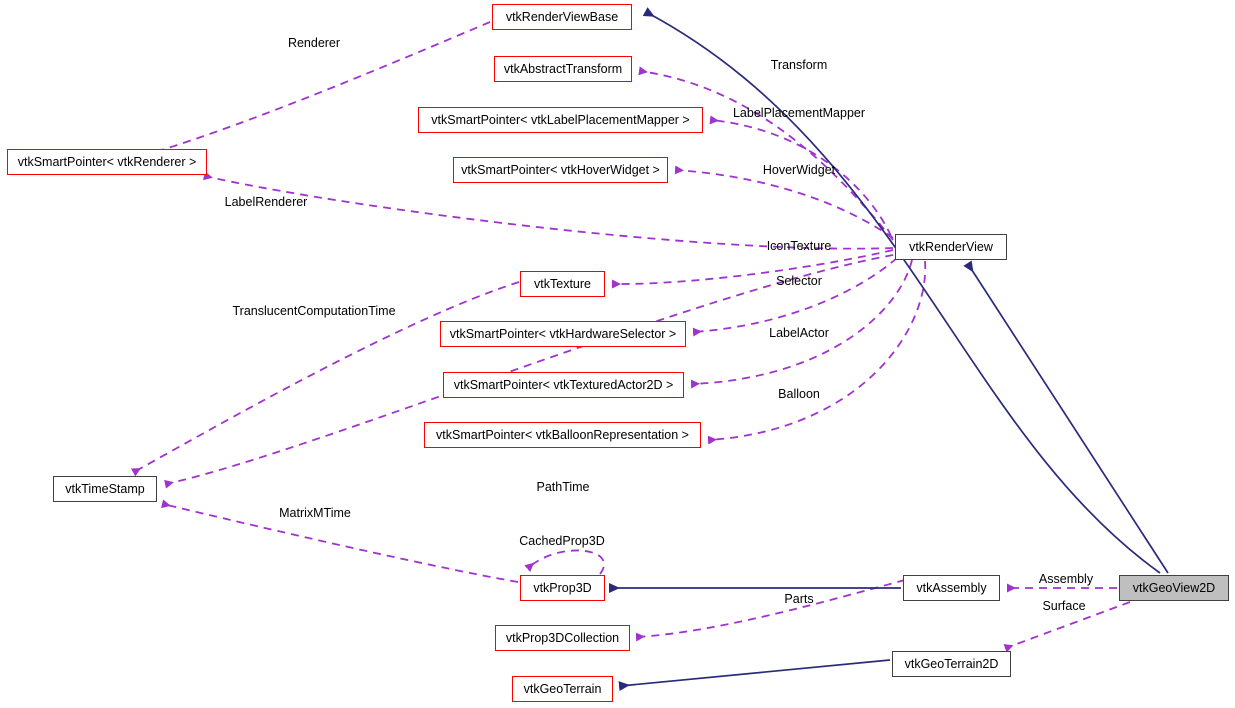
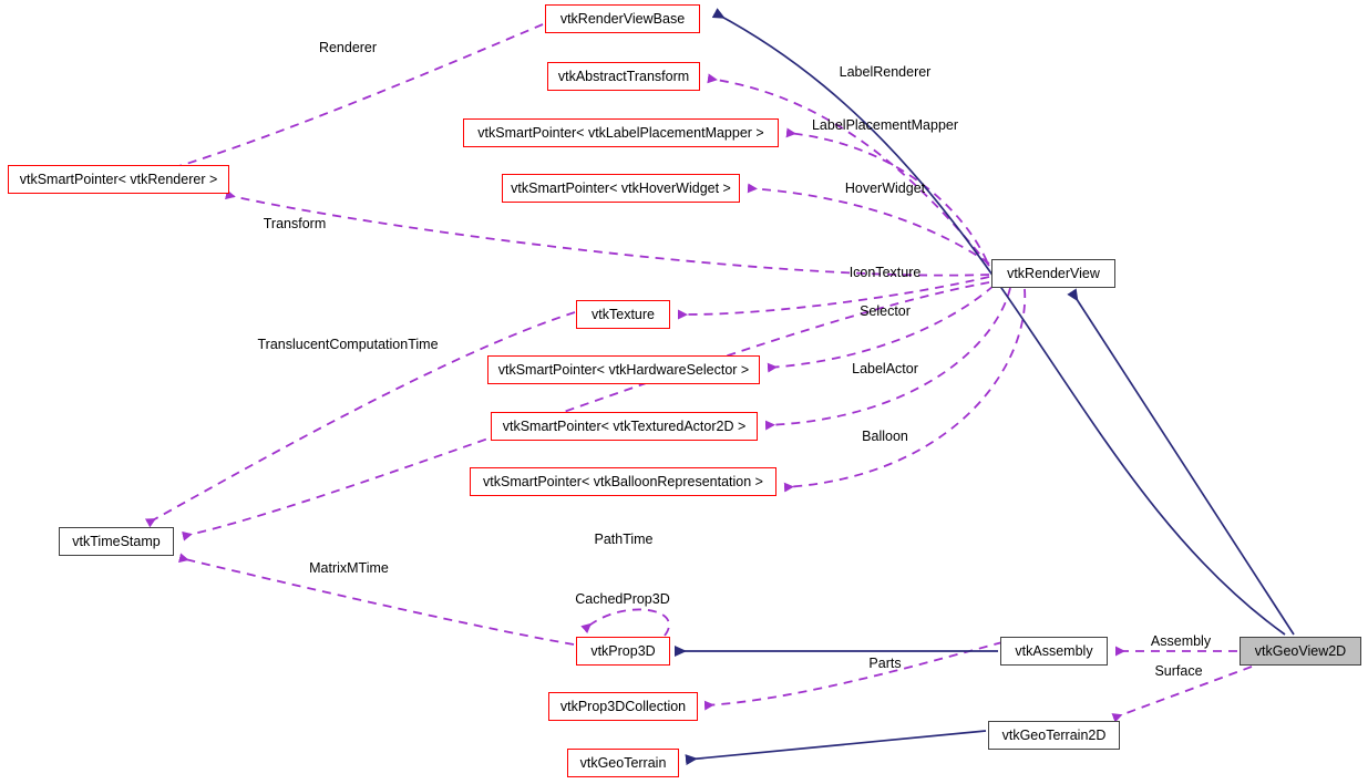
  vtkRenderViewBase
  vtkAbstractTransform
  vtkSmartPointer< vtkLabelPlacementMapper >
  vtkSmartPointer< vtkHoverWidget >
  vtkSmartPointer< vtkRenderer >
  vtkRenderView
  vtkTexture
  vtkSmartPointer< vtkHardwareSelector >
  vtkSmartPointer< vtkTexturedActor2D >
  vtkSmartPointer< vtkBalloonRepresentation >
  vtkTimeStamp
  vtkProp3D
  vtkAssembly
  vtkGeoView2D
  vtkProp3DCollection
  vtkGeoTerrain2D
  vtkGeoTerrain
  Renderer
- Transform
+ LabelRenderer
  LabelPlacementMapper
  HoverWidget
- LabelRenderer
+ Transform
  IconTexture
  Selector
  TranslucentComputationTime
  LabelActor
  Balloon
  PathTime
  MatrixMTime
  CachedProp3D
  Assembly
  Parts
  Surface
